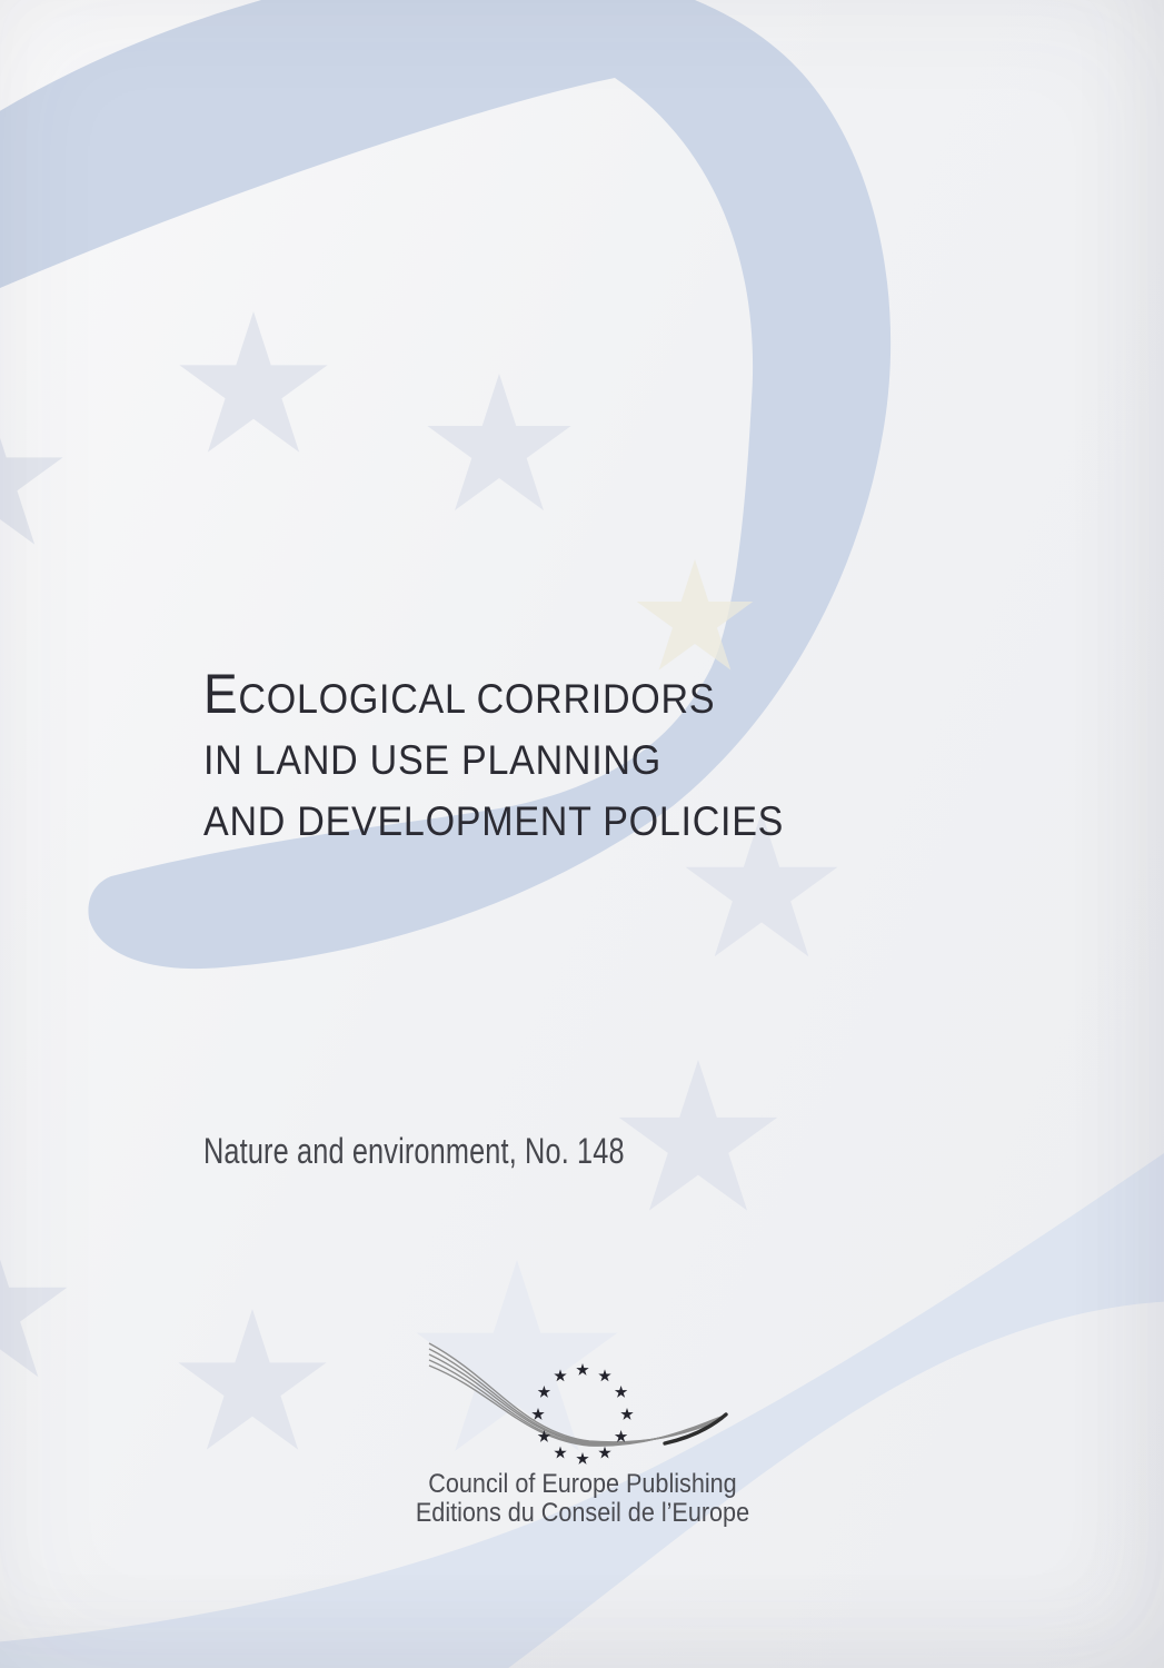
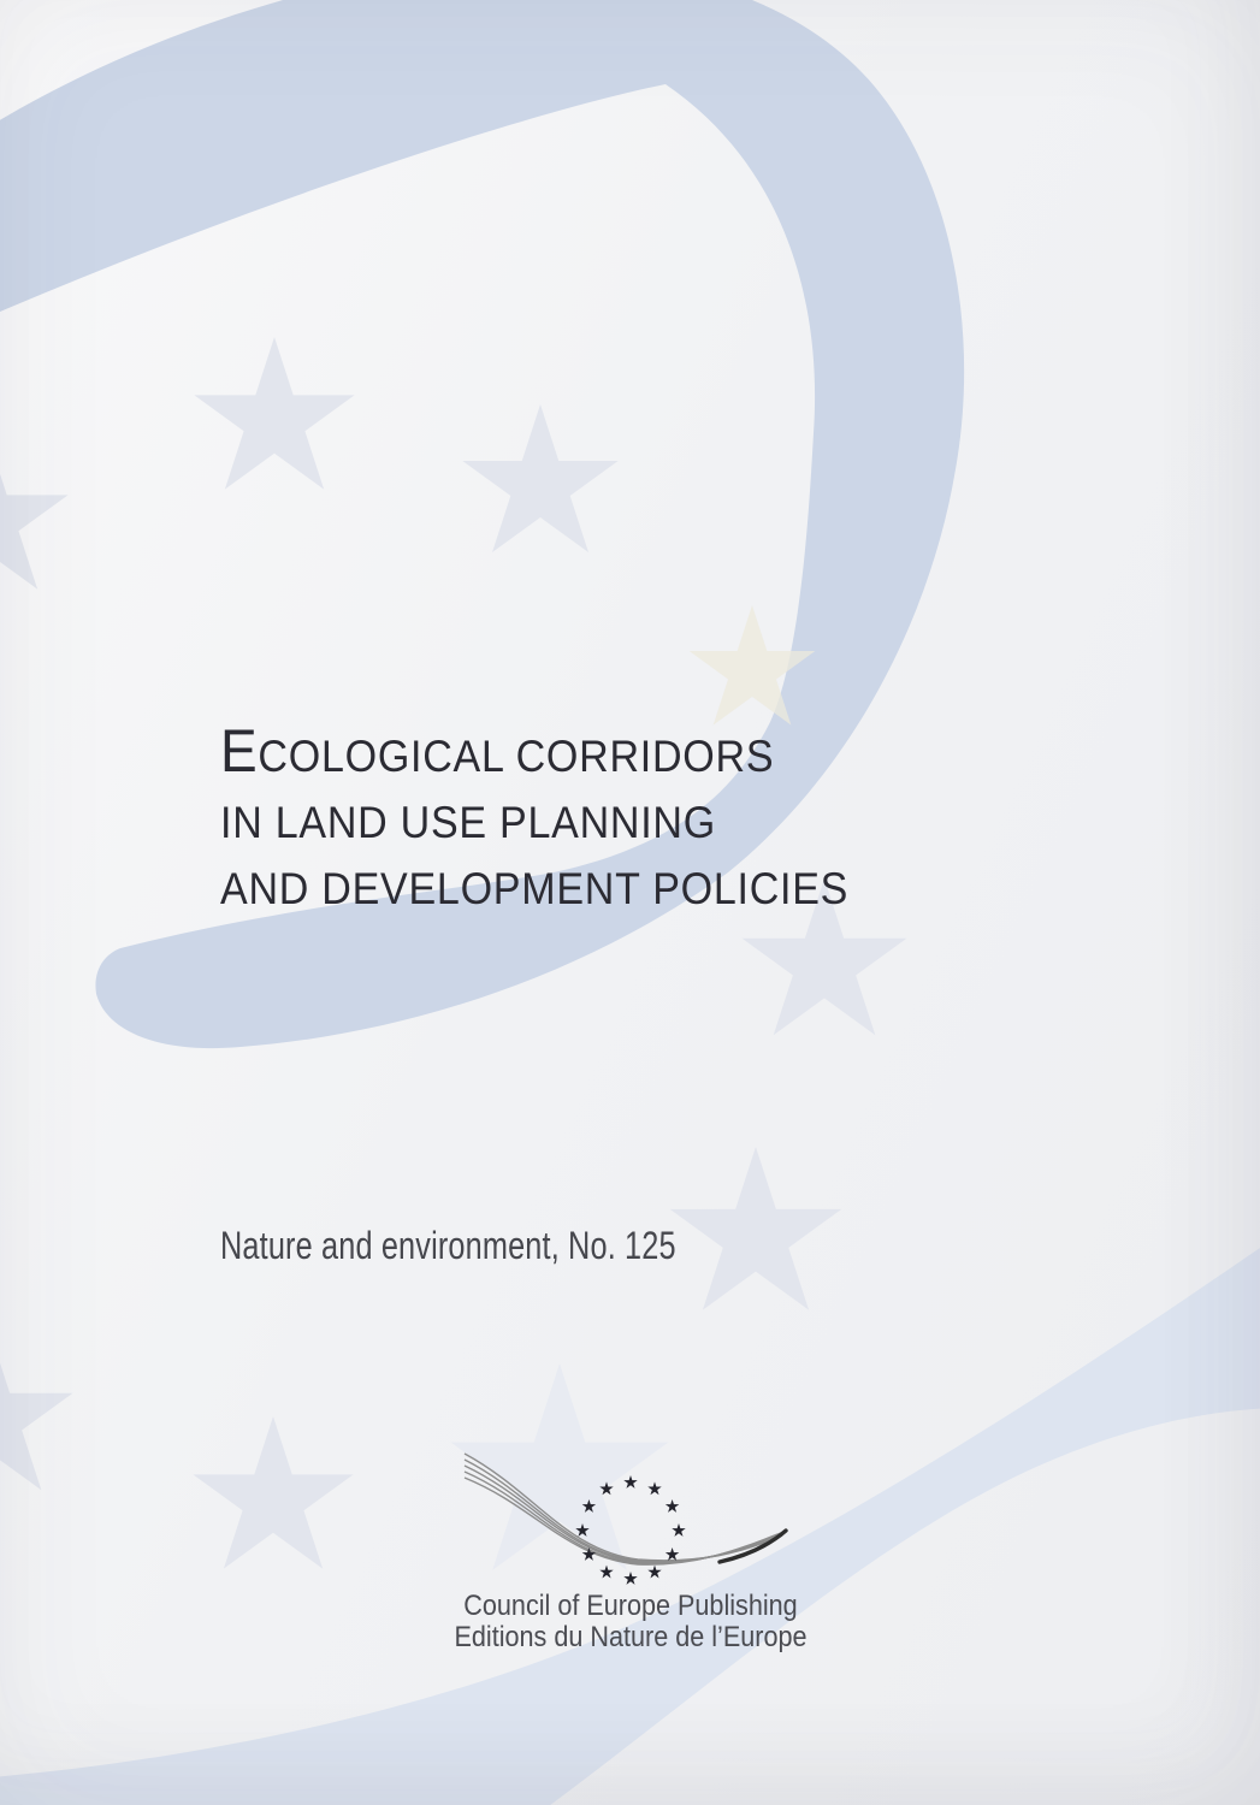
  ECOLOGICAL CORRIDORS
  IN LAND USE PLANNING
  AND DEVELOPMENT POLICIES
- Nature and environment, No. 148
+ Nature and environment, No. 125
  Council of Europe Publishing
- Editions du Conseil de l’Europe
+ Editions du Nature de l’Europe
